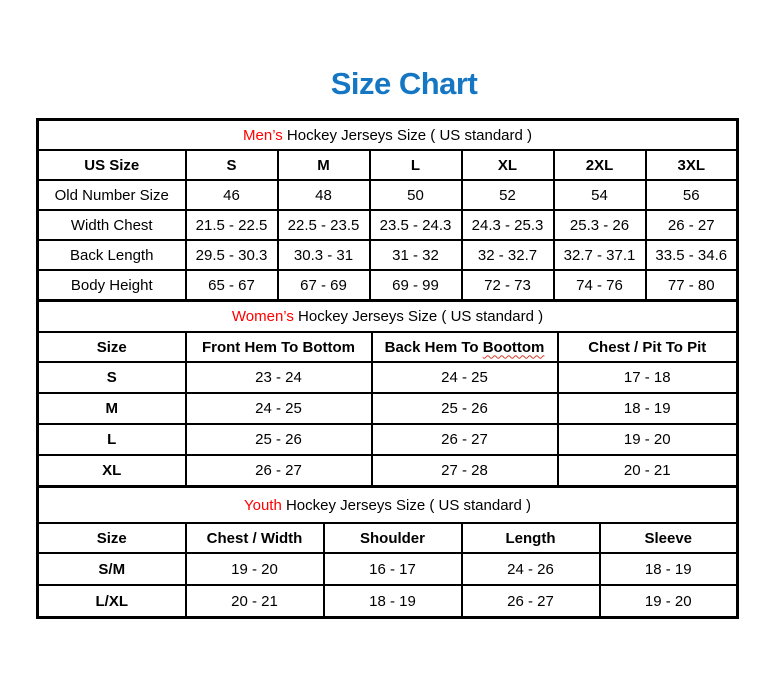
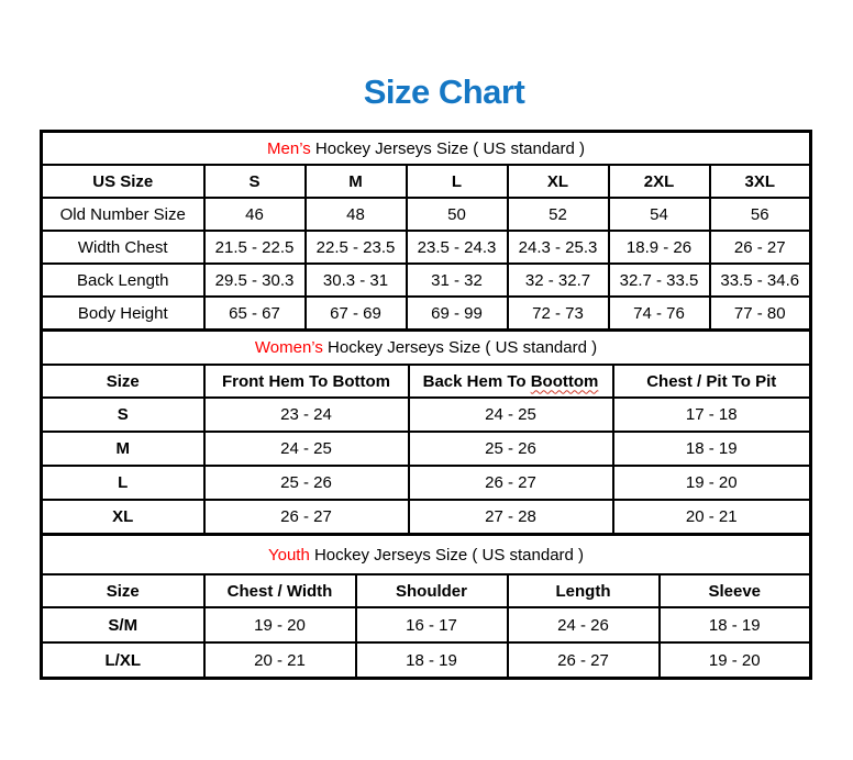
  Size Chart
  Men’s Hockey Jerseys Size ( US standard )
  US Size	S	M	L	XL	2XL	3XL
  Old Number Size	46	48	50	52	54	56
- Width Chest	21.5 - 22.5	22.5 - 23.5	23.5 - 24.3	24.3 - 25.3	25.3 - 26	26 - 27
+ Width Chest	21.5 - 22.5	22.5 - 23.5	23.5 - 24.3	24.3 - 25.3	18.9 - 26	26 - 27
- Back Length	29.5 - 30.3	30.3 - 31	31 - 32	32 - 32.7	32.7 - 37.1	33.5 - 34.6
+ Back Length	29.5 - 30.3	30.3 - 31	31 - 32	32 - 32.7	32.7 - 33.5	33.5 - 34.6
  Body Height	65 - 67	67 - 69	69 - 99	72 - 73	74 - 76	77 - 80
  Women’s Hockey Jerseys Size ( US standard )
  Size	Front Hem To Bottom	Back Hem To Boottom	Chest / Pit To Pit
  S	23 - 24	24 - 25	17 - 18
  M	24 - 25	25 - 26	18 - 19
  L	25 - 26	26 - 27	19 - 20
  XL	26 - 27	27 - 28	20 - 21
  Youth Hockey Jerseys Size ( US standard )
  Size	Chest / Width	Shoulder	Length	Sleeve
  S/M	19 - 20	16 - 17	24 - 26	18 - 19
  L/XL	20 - 21	18 - 19	26 - 27	19 - 20
